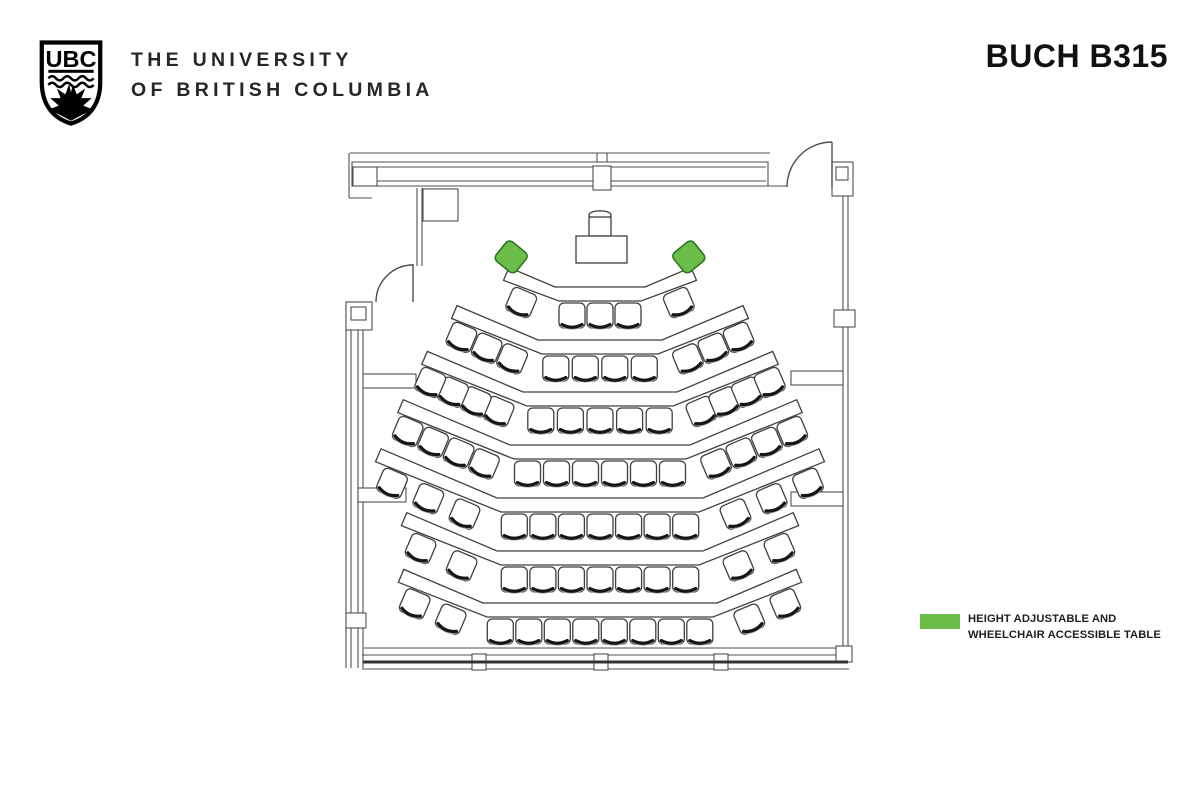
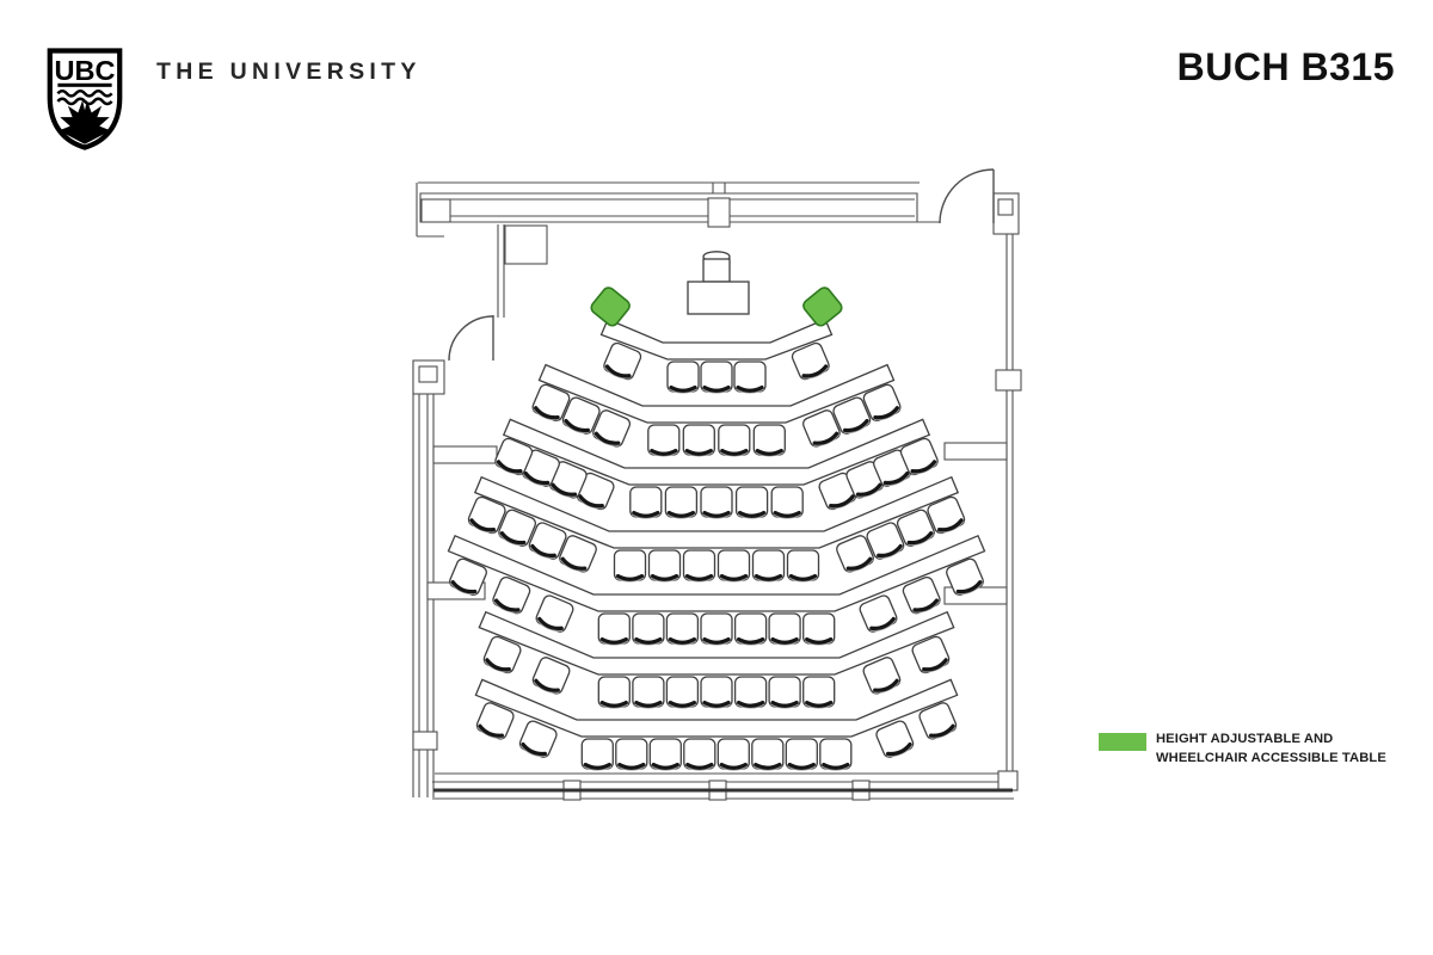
  UBC
  THE UNIVERSITY
- OF BRITISH COLUMBIA
  BUCH B315
  HEIGHT ADJUSTABLE AND
  WHEELCHAIR ACCESSIBLE TABLE
